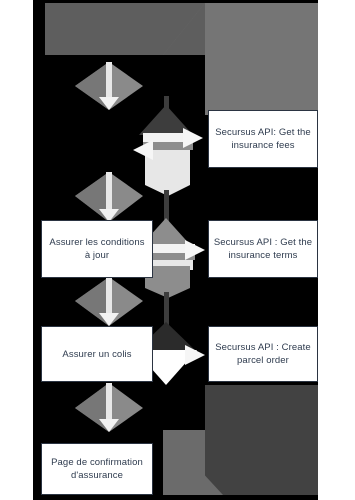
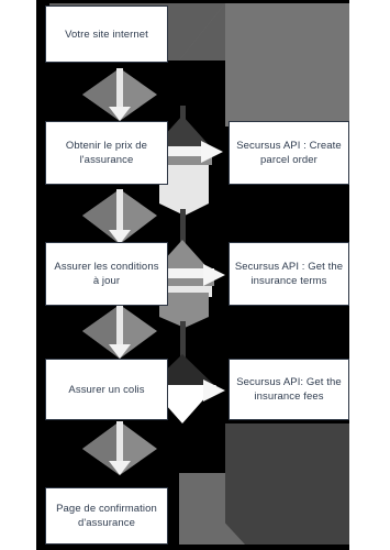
+ Votre site internet
+ Obtenir le prix de l'assurance
  Assurer les conditions à jour
  Assurer un colis
  Page de confirmation d'assurance
- Secursus API: Get the insurance fees
+ Secursus API : Create parcel order
  Secursus API : Get the insurance terms
- Secursus API : Create parcel order
+ Secursus API: Get the insurance fees
